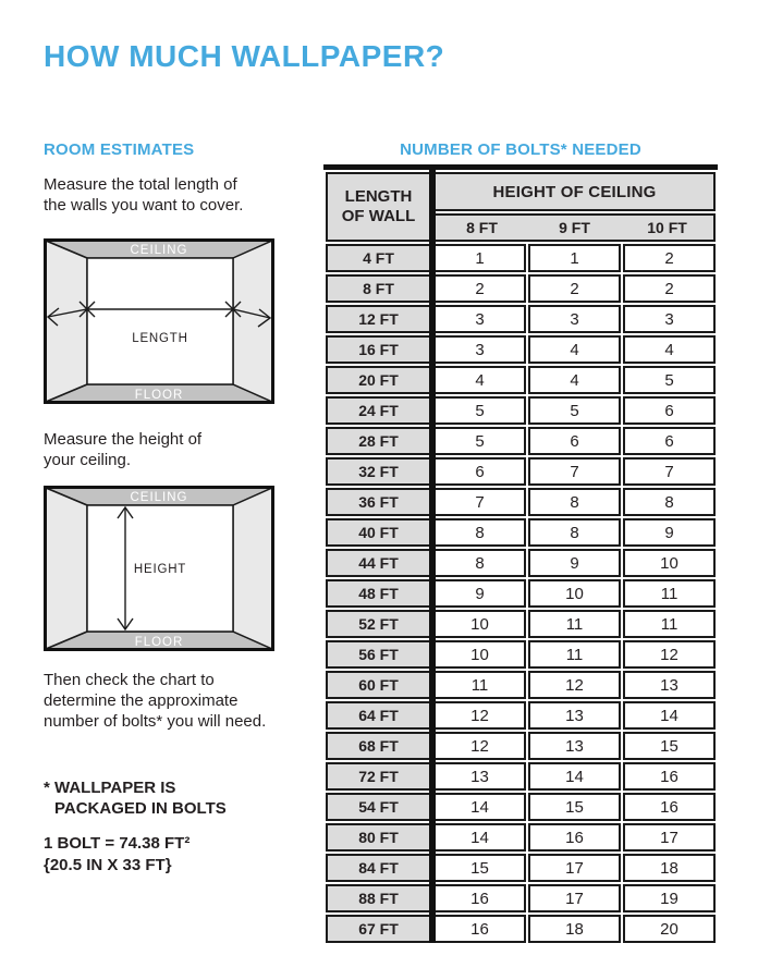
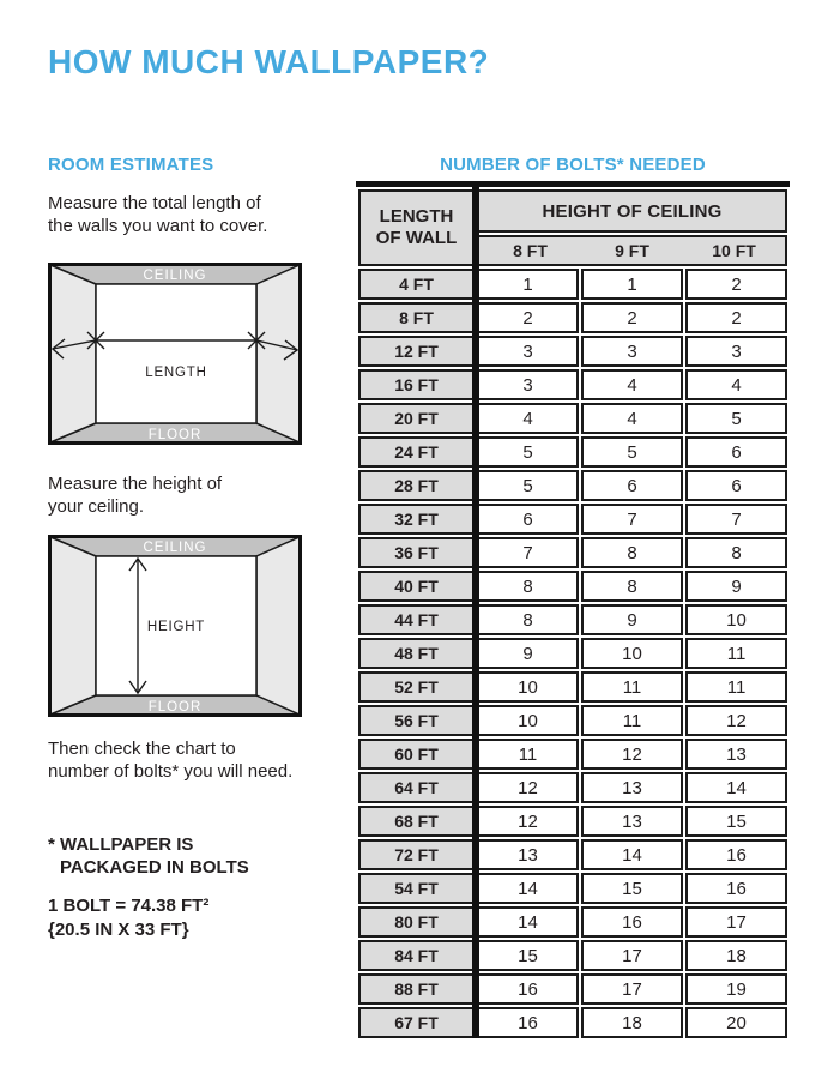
  HOW MUCH WALLPAPER?
  ROOM ESTIMATES
  Measure the total length of
  the walls you want to cover.
  CEILING
  FLOOR
  LENGTH
  Measure the height of
  your ceiling.
  CEILING
  FLOOR
  HEIGHT
  Then check the chart to
- determine the approximate
  number of bolts* you will need.
  * WALLPAPER IS
  PACKAGED IN BOLTS
  1 BOLT = 74.38 FT²
  {20.5 IN X 33 FT}
  NUMBER OF BOLTS* NEEDED
  LENGTH OF WALL	HEIGHT OF CEILING
  8 FT 9 FT 10 FT
  4 FT	1	1	2
  8 FT	2	2	2
  12 FT	3	3	3
  16 FT	3	4	4
  20 FT	4	4	5
  24 FT	5	5	6
  28 FT	5	6	6
  32 FT	6	7	7
  36 FT	7	8	8
  40 FT	8	8	9
  44 FT	8	9	10
  48 FT	9	10	11
  52 FT	10	11	11
  56 FT	10	11	12
  60 FT	11	12	13
  64 FT	12	13	14
  68 FT	12	13	15
  72 FT	13	14	16
  54 FT	14	15	16
  80 FT	14	16	17
  84 FT	15	17	18
  88 FT	16	17	19
  67 FT	16	18	20
